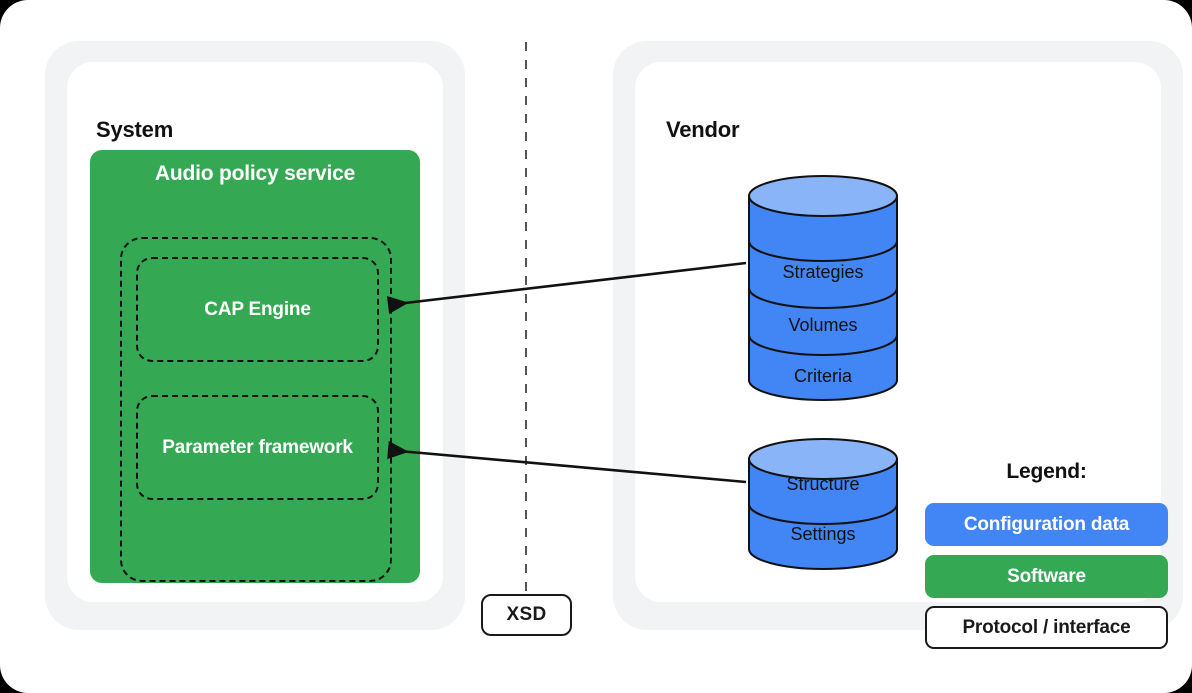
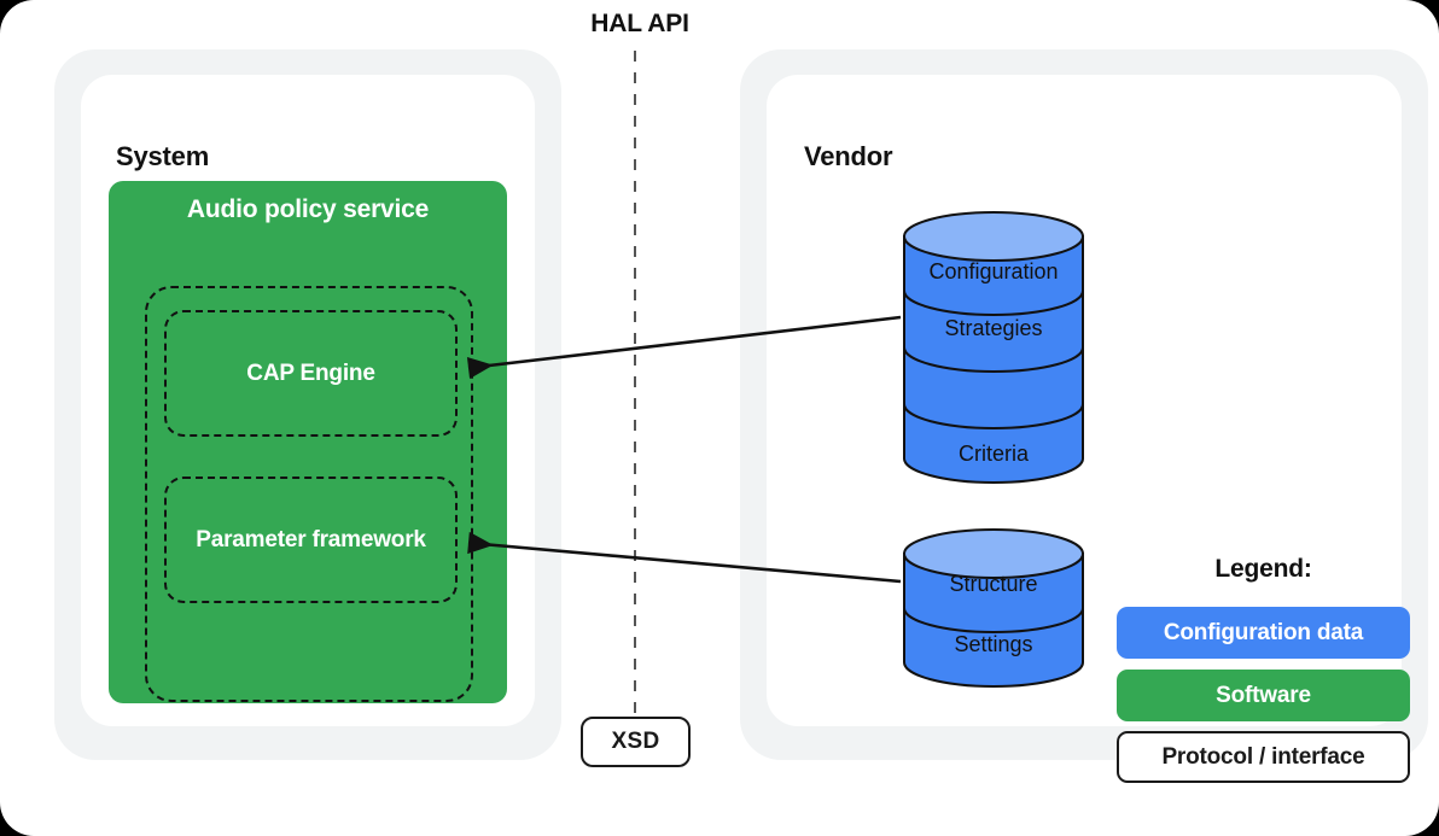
+ HAL API
  System
  Audio policy service
  CAP Engine
  Parameter framework
  XSD
  Vendor
+ Configuration
  Strategies
- Volumes
  Criteria
  Structure
  Settings
  Legend:
  Configuration data
  Software
  Protocol / interface
